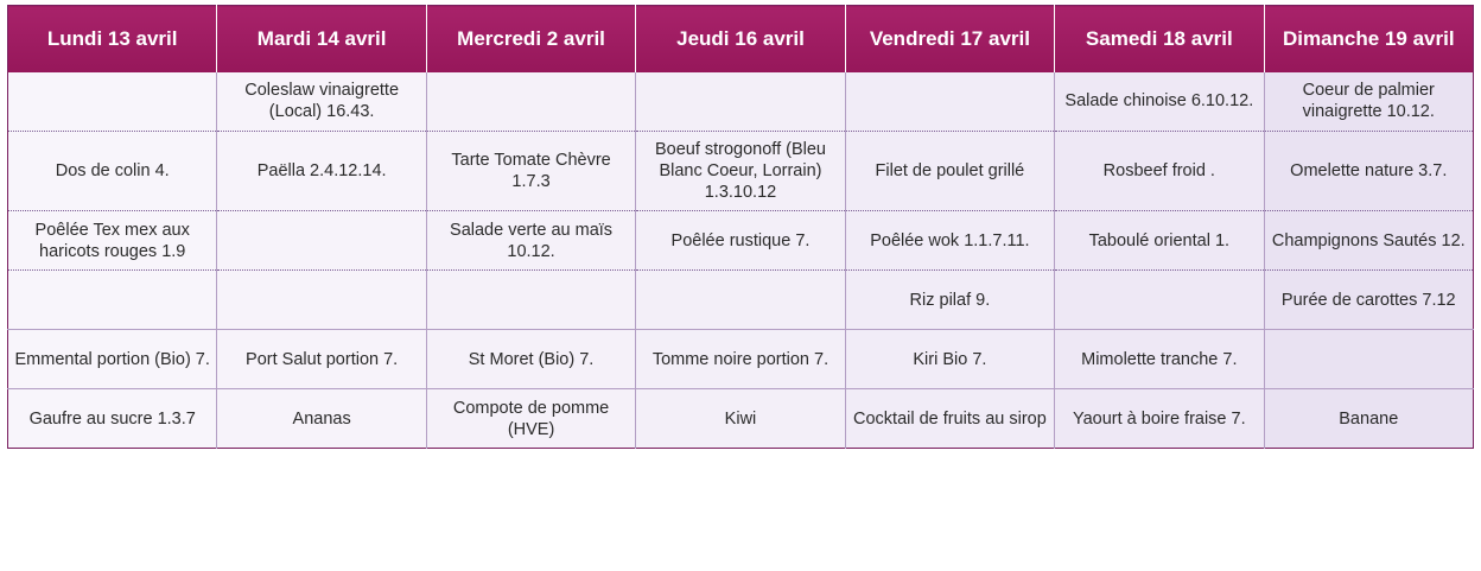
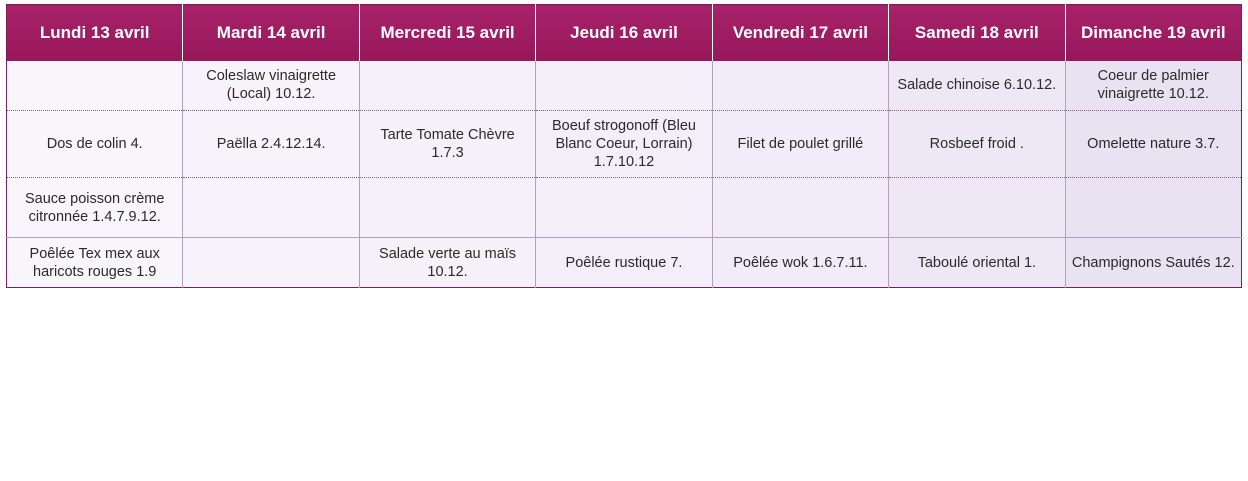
- Lundi 13 avril	Mardi 14 avril	Mercredi 2 avril	Jeudi 16 avril	Vendredi 17 avril	Samedi 18 avril	Dimanche 19 avril
+ Lundi 13 avril	Mardi 14 avril	Mercredi 15 avril	Jeudi 16 avril	Vendredi 17 avril	Samedi 18 avril	Dimanche 19 avril
- 	Coleslaw vinaigrette (Local) 16.43.				Salade chinoise 6.10.12.	Coeur de palmier vinaigrette 10.12.
+ 	Coleslaw vinaigrette (Local) 10.12.				Salade chinoise 6.10.12.	Coeur de palmier vinaigrette 10.12.
- Dos de colin 4.	Paëlla 2.4.12.14.	Tarte Tomate Chèvre 1.7.3	Boeuf strogonoff (Bleu Blanc Coeur, Lorrain) 1.3.10.12	Filet de poulet grillé	Rosbeef froid .	Omelette nature 3.7.
+ Dos de colin 4.	Paëlla 2.4.12.14.	Tarte Tomate Chèvre 1.7.3	Boeuf strogonoff (Bleu Blanc Coeur, Lorrain) 1.7.10.12	Filet de poulet grillé	Rosbeef froid .	Omelette nature 3.7.
+ Sauce poisson crème citronnée 1.4.7.9.12.
- Poêlée Tex mex aux haricots rouges 1.9		Salade verte au maïs 10.12.	Poêlée rustique 7.	Poêlée wok 1.1.7.11.	Taboulé oriental 1.	Champignons Sautés 12.
+ Poêlée Tex mex aux haricots rouges 1.9		Salade verte au maïs 10.12.	Poêlée rustique 7.	Poêlée wok 1.6.7.11.	Taboulé oriental 1.	Champignons Sautés 12.
- 				Riz pilaf 9.		Purée de carottes 7.12
- Emmental portion (Bio) 7.	Port Salut portion 7.	St Moret (Bio) 7.	Tomme noire portion 7.	Kiri Bio 7.	Mimolette tranche 7.
- Gaufre au sucre 1.3.7	Ananas	Compote de pomme (HVE)	Kiwi	Cocktail de fruits au sirop	Yaourt à boire fraise 7.	Banane
